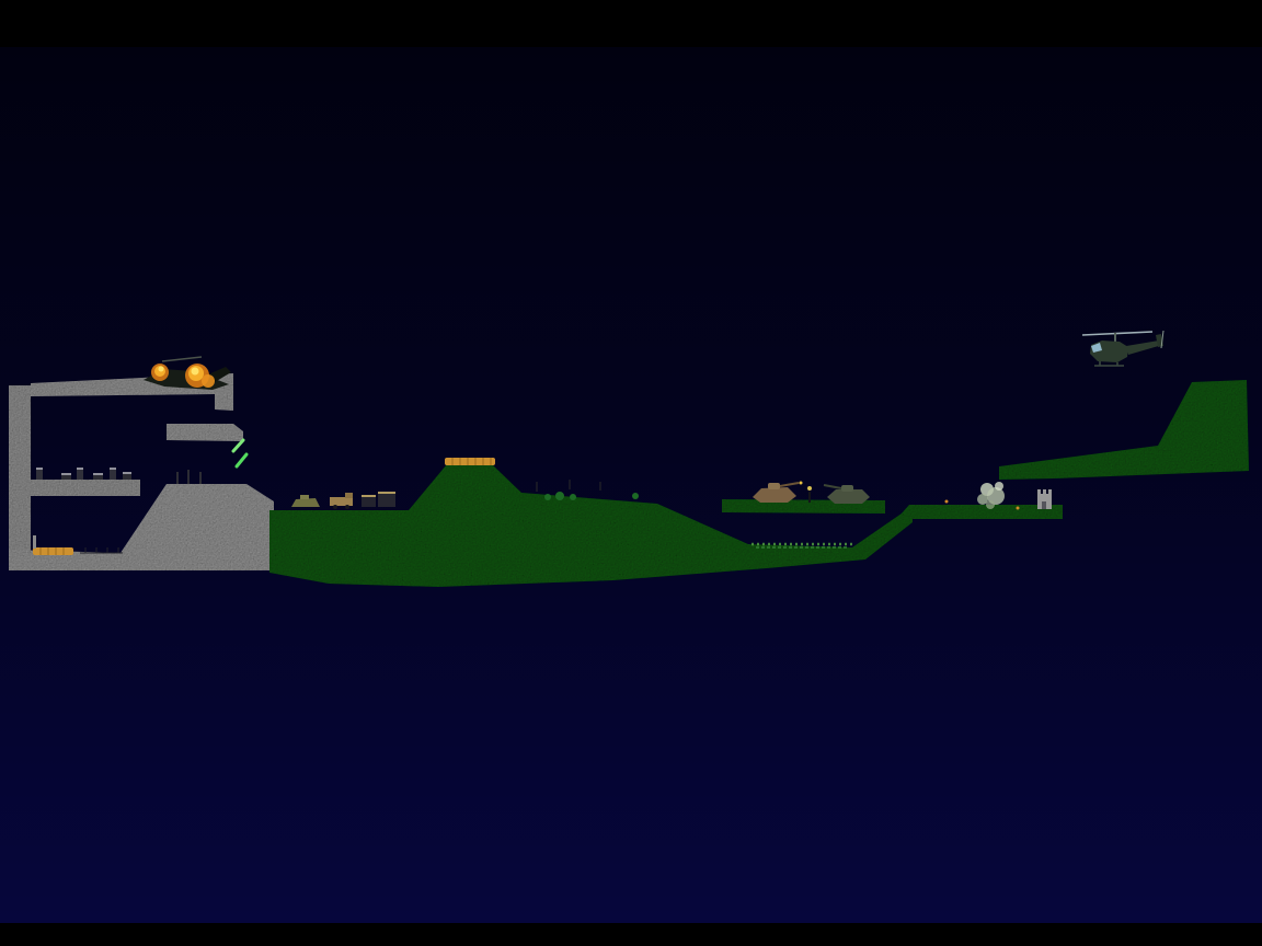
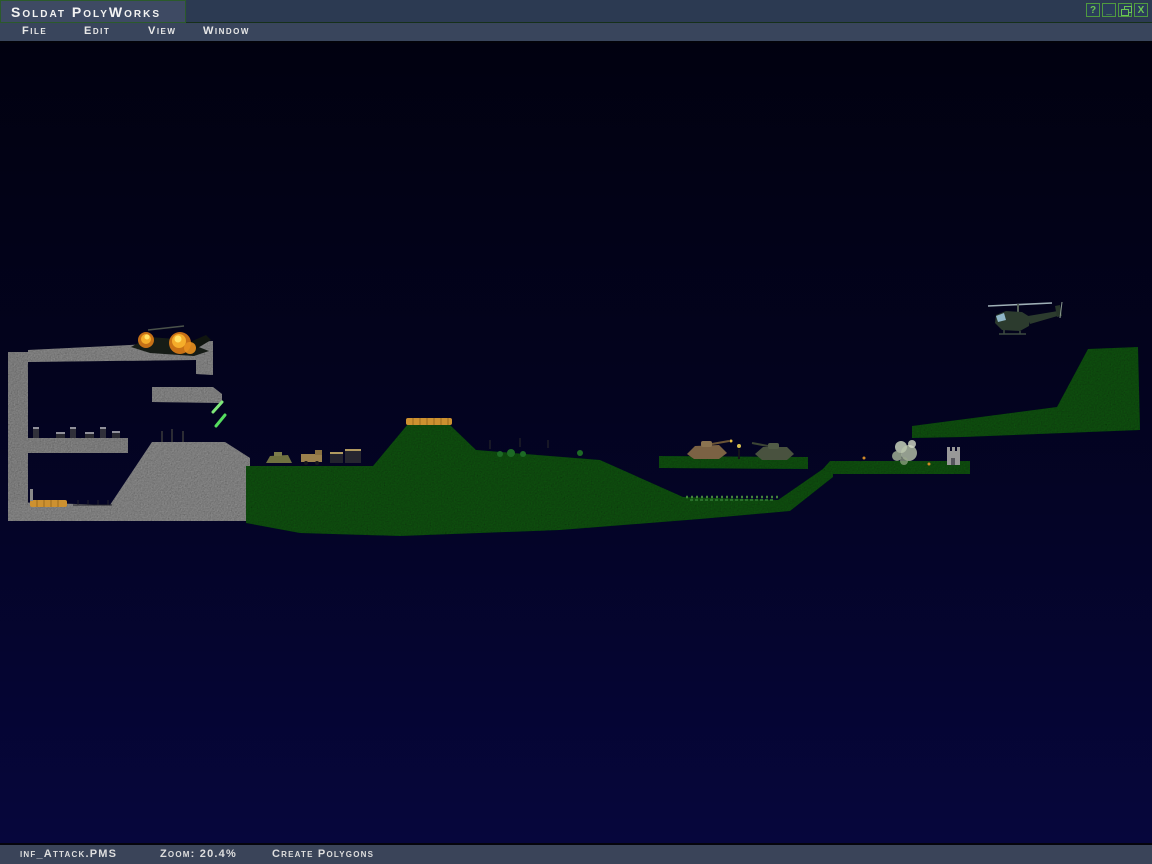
+ Soldat PolyWorks
+ ?
+ _
+ X
+ File
+ Edit
+ View
+ Window
+ inf_Attack.PMS
+ Zoom: 20.4%
+ Create Polygons
